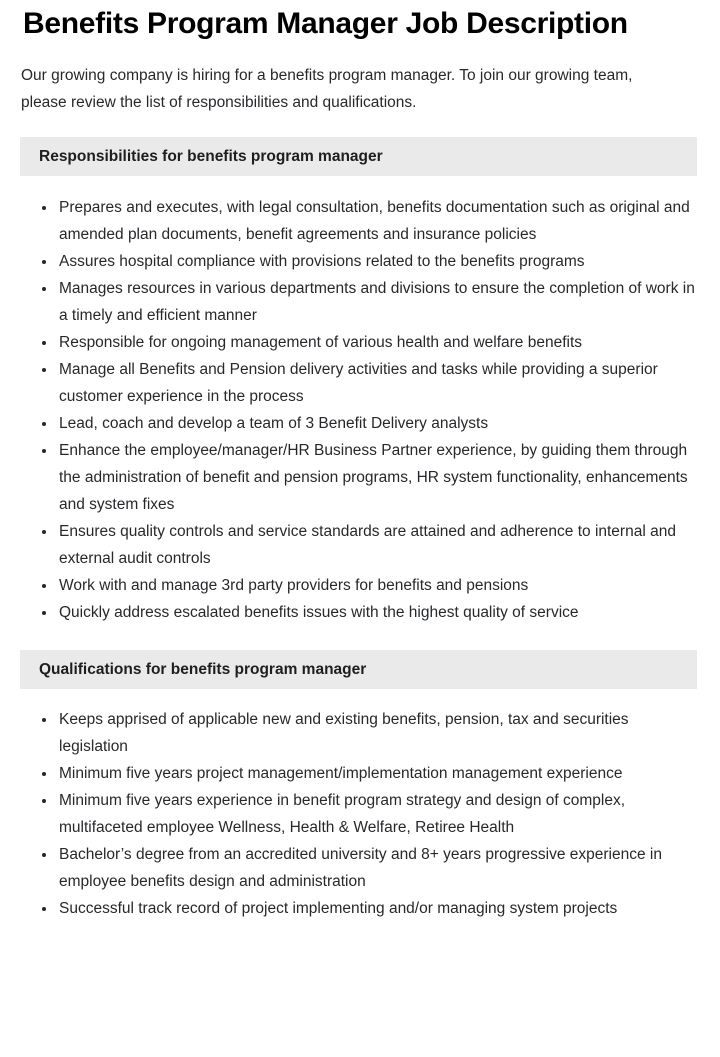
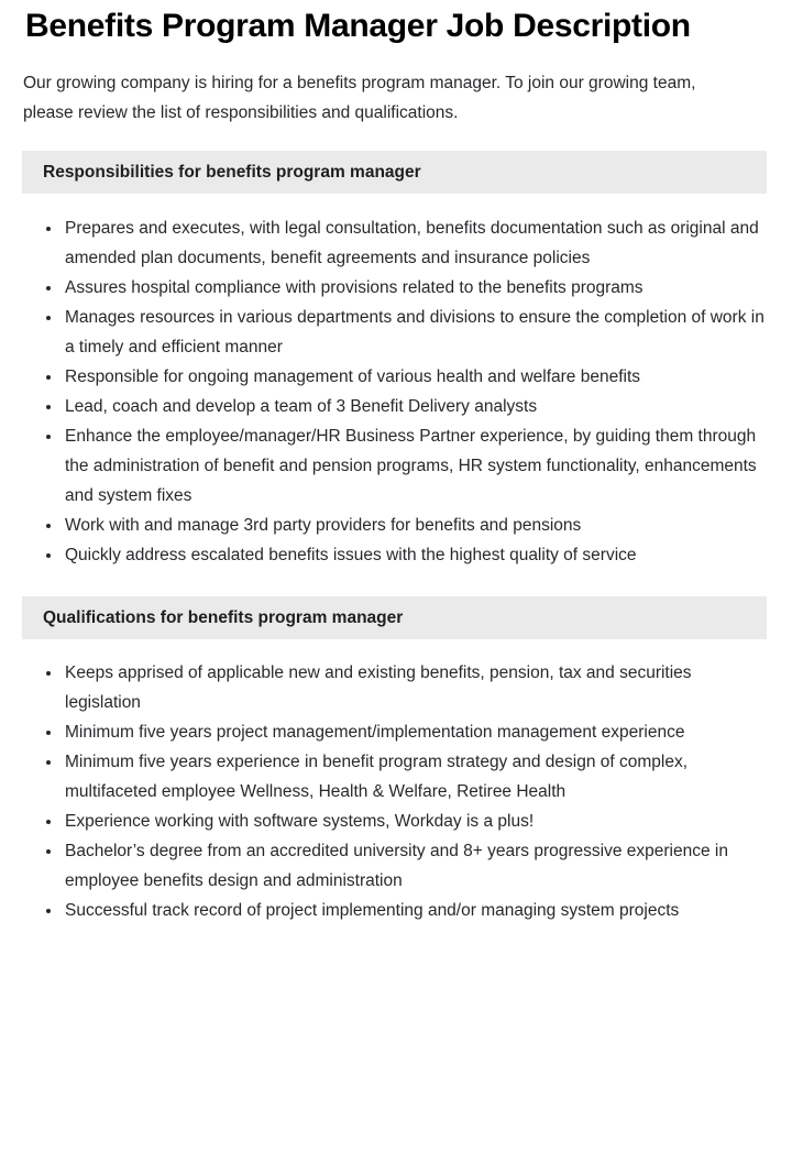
  Benefits Program Manager Job Description
  Our growing company is hiring for a benefits program manager. To join our growing team, please review the list of responsibilities and qualifications.
  Responsibilities for benefits program manager
  Prepares and executes, with legal consultation, benefits documentation such as original and amended plan documents, benefit agreements and insurance policies
  Assures hospital compliance with provisions related to the benefits programs
  Manages resources in various departments and divisions to ensure the completion of work in a timely and efficient manner
  Responsible for ongoing management of various health and welfare benefits
- Manage all Benefits and Pension delivery activities and tasks while providing a superior customer experience in the process
  Lead, coach and develop a team of 3 Benefit Delivery analysts
  Enhance the employee/manager/HR Business Partner experience, by guiding them through the administration of benefit and pension programs, HR system functionality, enhancements and system fixes
- Ensures quality controls and service standards are attained and adherence to internal and external audit controls
  Work with and manage 3rd party providers for benefits and pensions
  Quickly address escalated benefits issues with the highest quality of service
  Qualifications for benefits program manager
  Keeps apprised of applicable new and existing benefits, pension, tax and securities legislation
  Minimum five years project management/implementation management experience
  Minimum five years experience in benefit program strategy and design of complex, multifaceted employee Wellness, Health & Welfare, Retiree Health
+ Experience working with software systems, Workday is a plus!
  Bachelor’s degree from an accredited university and 8+ years progressive experience in employee benefits design and administration
  Successful track record of project implementing and/or managing system projects
